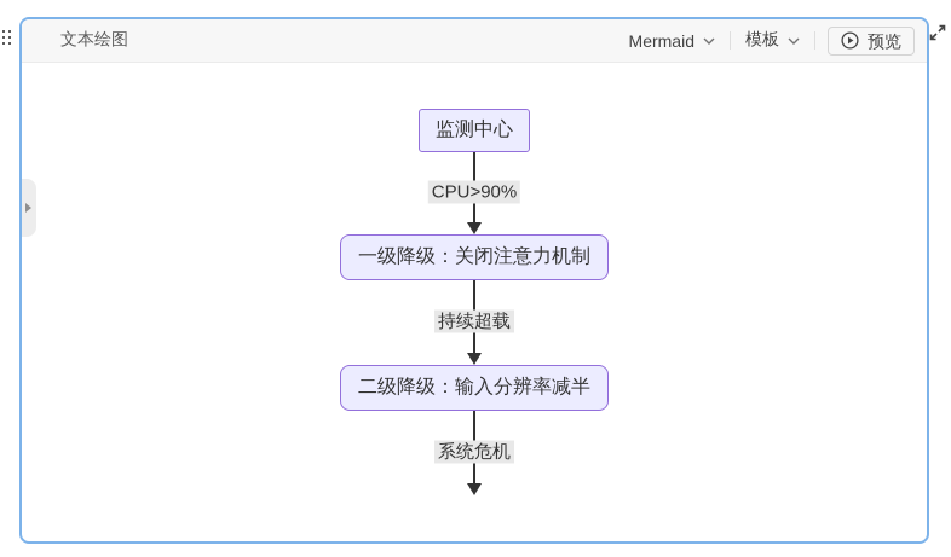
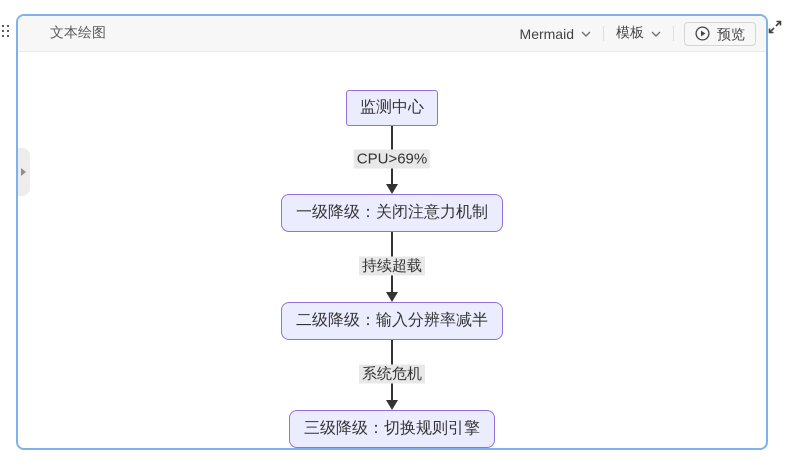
  文本绘图
  Mermaid
  模板
  预览
  监测中心
- CPU>90%
+ CPU>69%
  一级降级：关闭注意力机制
  持续超载
  二级降级：输入分辨率减半
  系统危机
+ 三级降级：切换规则引擎
